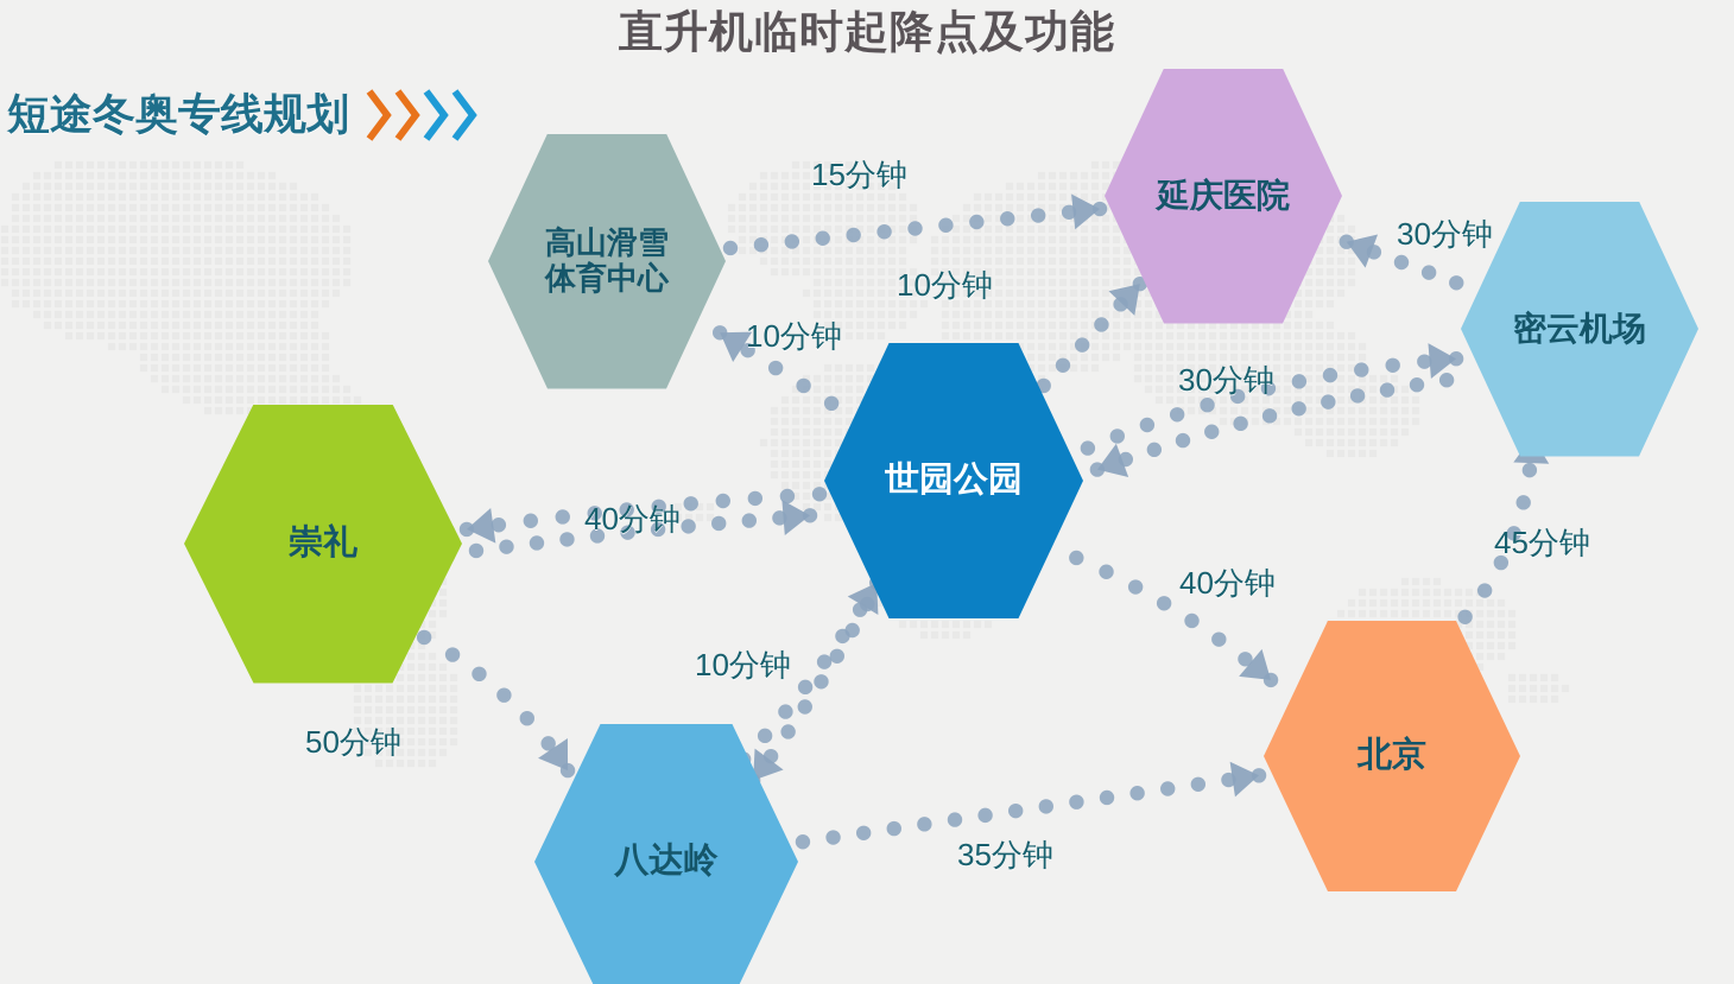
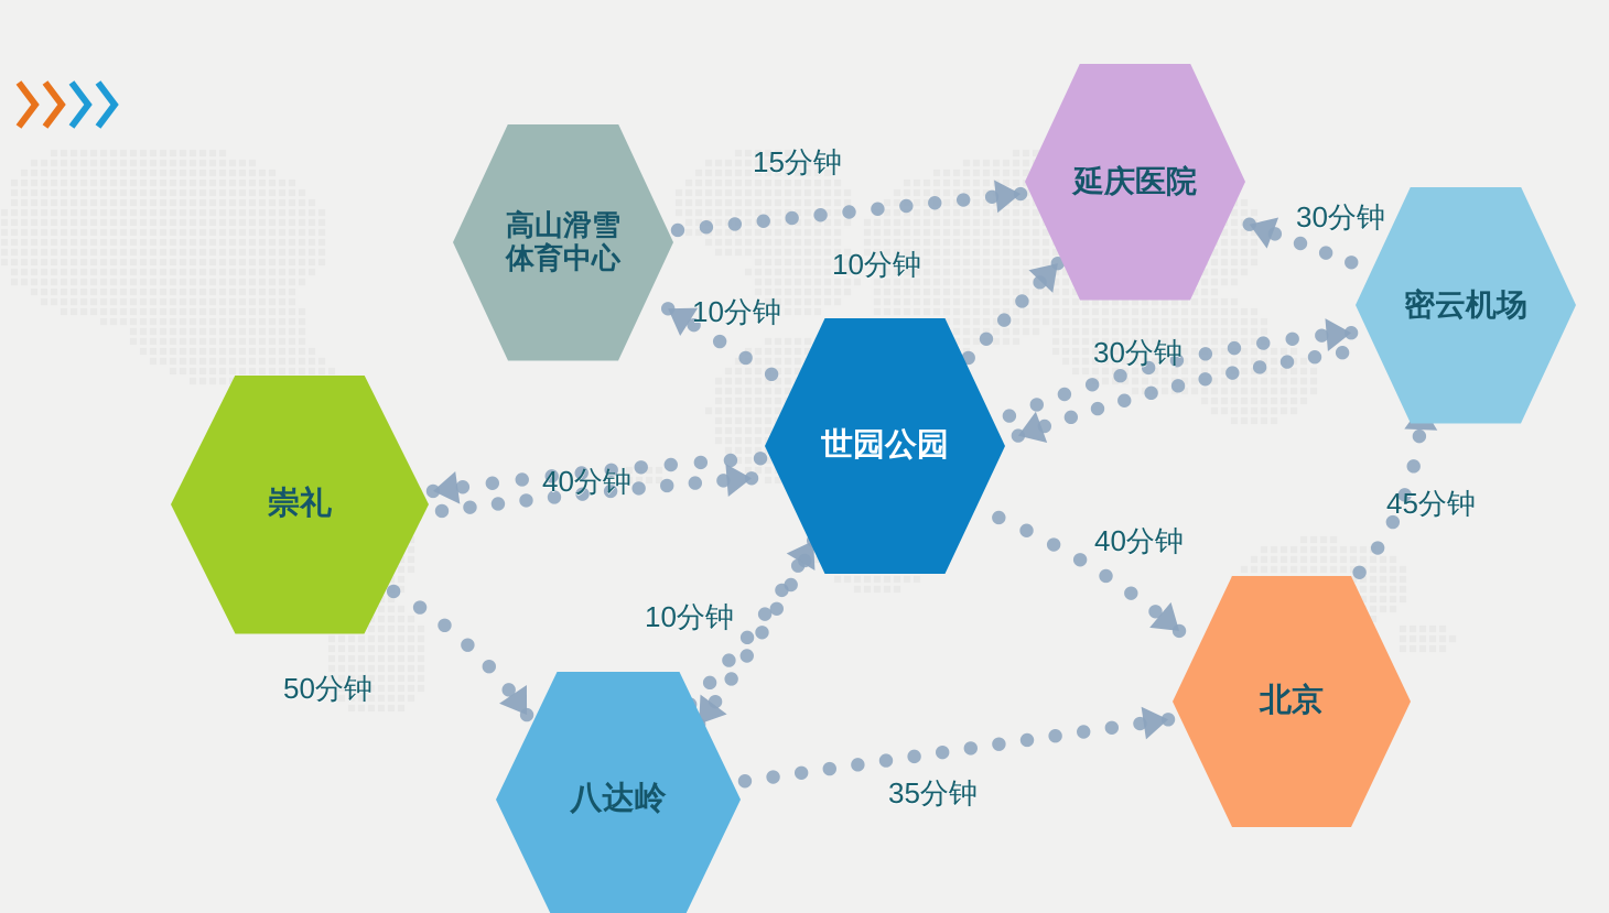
- 直升机临时起降点及功能
- 短途冬奥专线规划
  高山滑雪
  体育中心
  延庆医院
  密云机场
  世园公园
  崇礼
  北京
  八达岭
  15分钟
  10分钟
  10分钟
  30分钟
  30分钟
  40分钟
  10分钟
  40分钟
  45分钟
  35分钟
  50分钟
